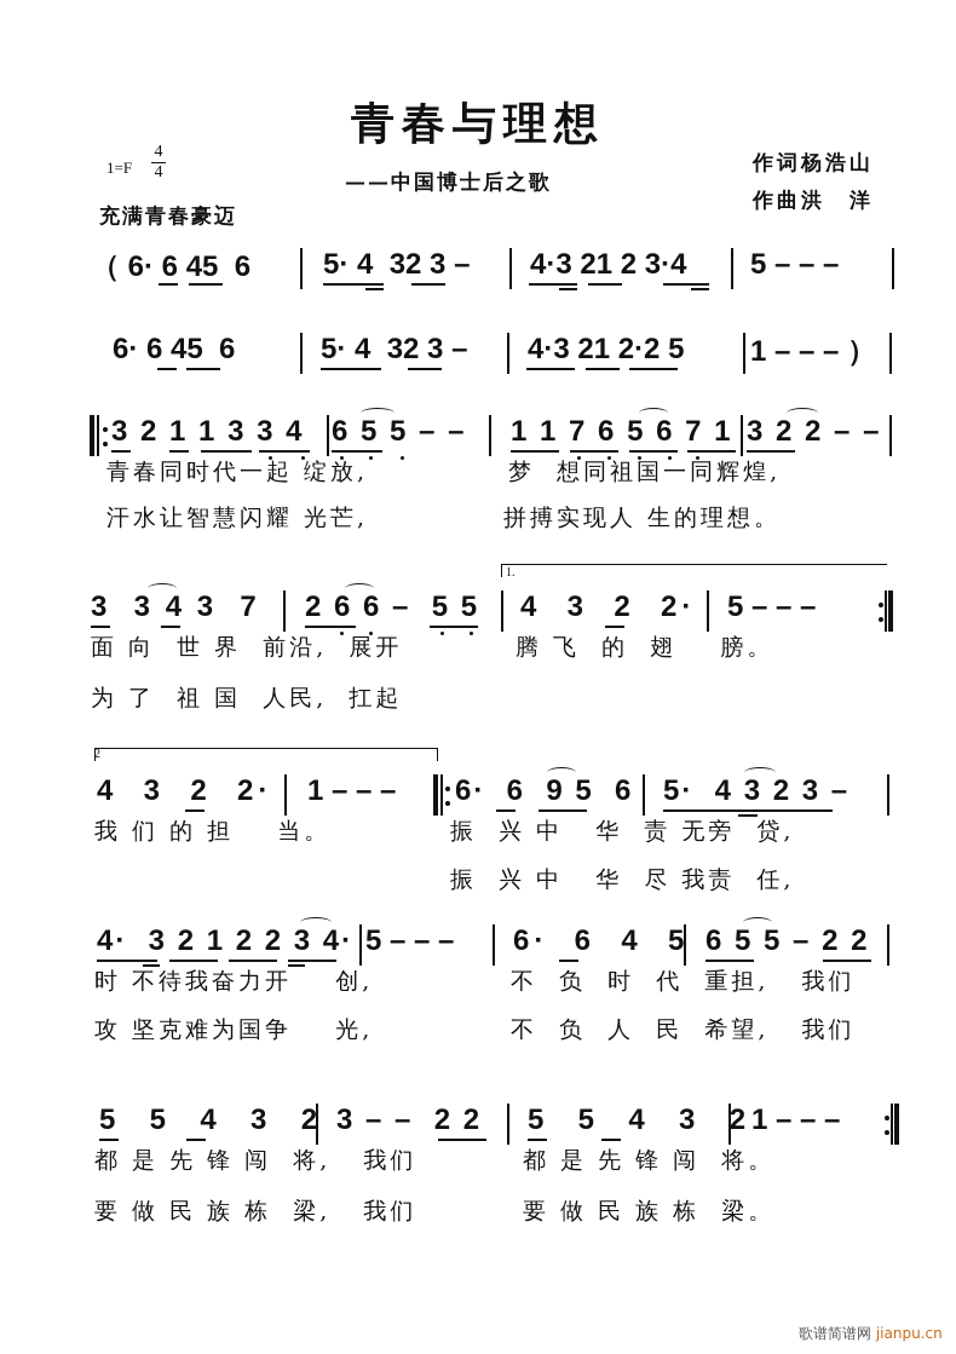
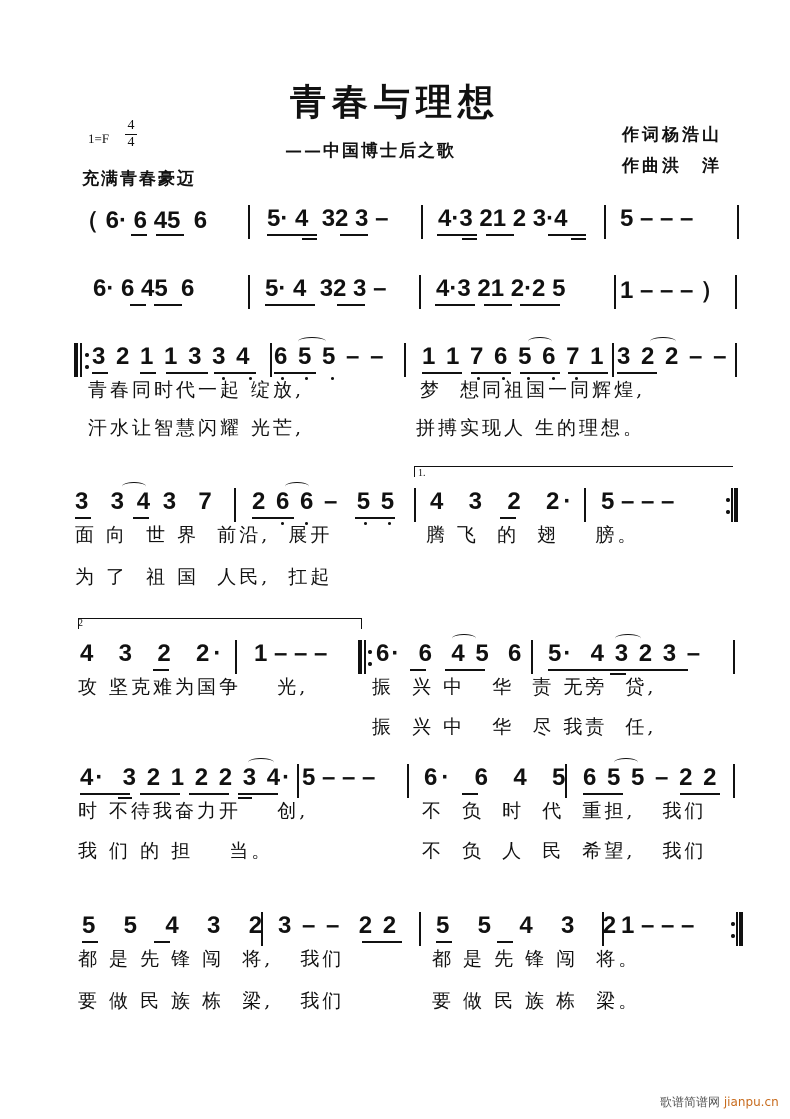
  青春与理想
  ——中国博士后之歌
  1=F
  4
  4
  充满青春豪迈
  作词杨浩山
  作曲洪 洋
  （ 6· 6 45 6
  5· 4 32 3 –
  4·3 21 2 3·4
  5 – – –
  6· 6 45 6
  5· 4 32 3 –
  4·3 21 2·2 5
  1 – – – ）
  3 2 1 1 3 3 4
  6 5 5 – –
  1 1 7 6 5 6 7 1
  3 2 2 – –
  青春同时代一起 绽放,
  梦 想同祖国一同辉煌,
  汗水让智慧闪耀 光芒,
  拼搏实现人 生的理想。
  1.
  3 3 4 3 7
  2 6 6 – 5 5
  4 3 2 2·
  5 – – –
  面 向 世 界 前沿, 展开
  腾 飞 的 翅 膀。
  为 了 祖 国 人民, 扛起
  2
  4 3 2 2·
  1 – – –
- 6· 6 9 5 6
+ 6· 6 4 5 6
  5· 4 3 2 3 –
- 我 们 的 担 当。
+ 攻 坚克难为国争 光,
  振 兴 中 华 责 无旁 贷,
  振 兴 中 华 尽 我责 任,
  4· 3 2 1 2 2 3 4·
  5 – – –
  6· 6 4 5
  6 5 5 – 2 2
  时 不待我奋力开 创,
  不 负 时 代 重担, 我们
- 攻 坚克难为国争 光,
+ 我 们 的 担 当。
  不 负 人 民 希望, 我们
  5 5 4 3 2
  3 – – 2 2
  5 5 4 3 2
  1 – – –
  都 是 先 锋 闯 将, 我们
  都 是 先 锋 闯 将。
  要 做 民 族 栋 梁, 我们
  要 做 民 族 栋 梁。
  歌谱简谱网 jianpu.cn
